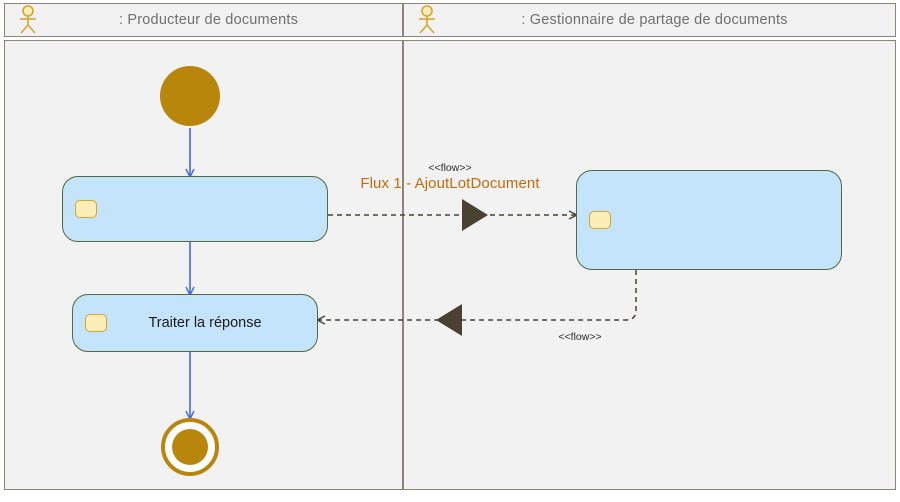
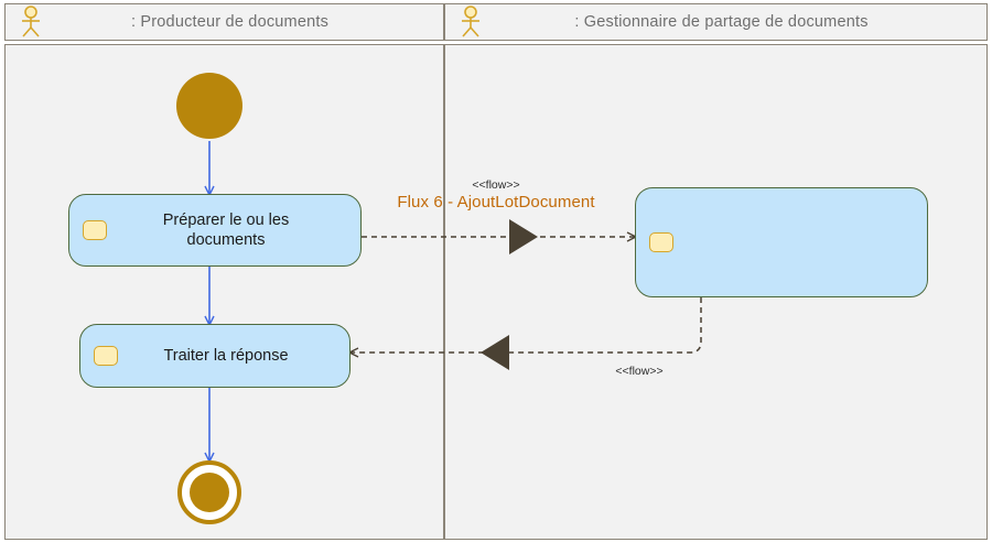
  : Producteur de documents
  : Gestionnaire de partage de documents
+ Préparer le ou les
+ documents
  Traiter la réponse
  <<flow>>
- Flux 1 - AjoutLotDocument
+ Flux 6 - AjoutLotDocument
  <<flow>>
